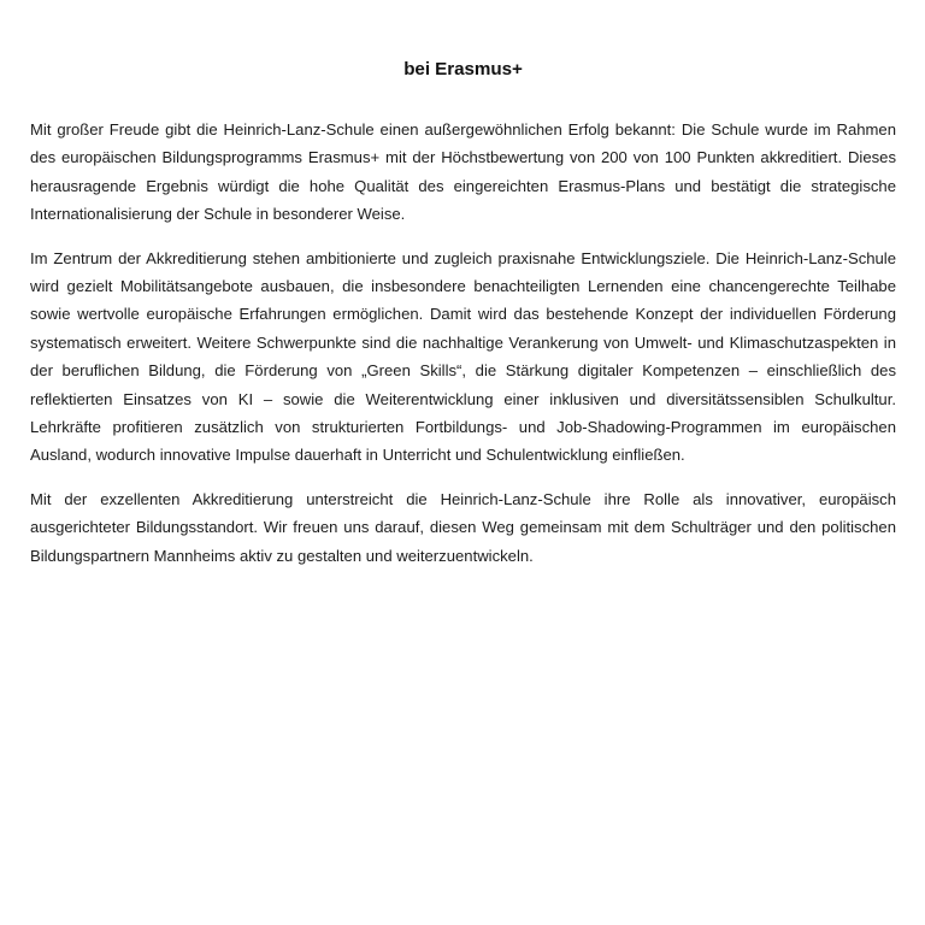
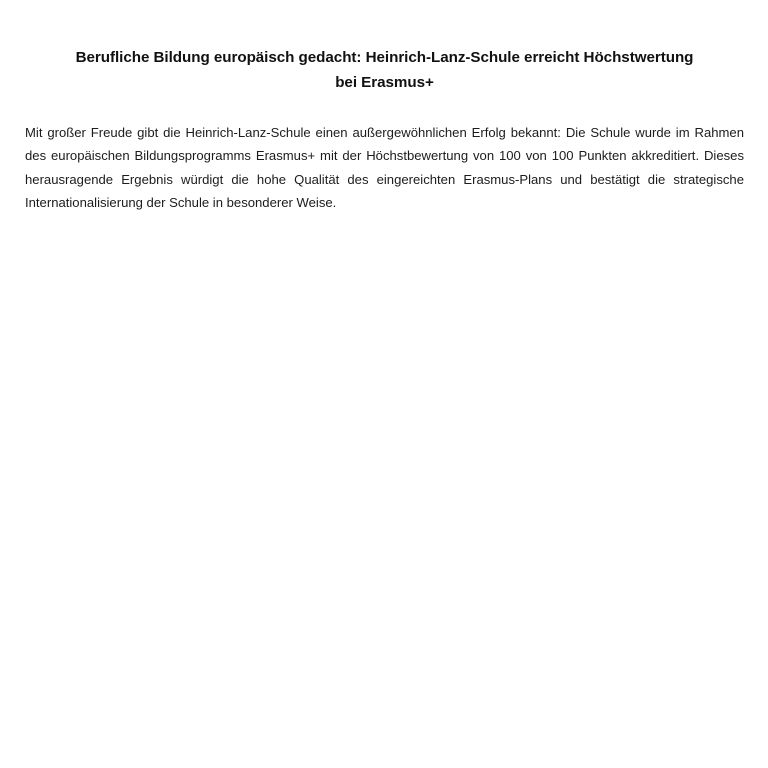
+ Berufliche Bildung europäisch gedacht: Heinrich-Lanz-Schule erreicht Höchstwertung
  bei Erasmus+
- Mit großer Freude gibt die Heinrich-Lanz-Schule einen außergewöhnlichen Erfolg bekannt: Die Schule wurde im Rahmen des europäischen Bildungsprogramms Erasmus+ mit der Höchstbewertung von 200 von 100 Punkten akkreditiert. Dieses herausragende Ergebnis würdigt die hohe Qualität des eingereichten Erasmus-Plans und bestätigt die strategische Internationalisierung der Schule in besonderer Weise.
+ Mit großer Freude gibt die Heinrich-Lanz-Schule einen außergewöhnlichen Erfolg bekannt: Die Schule wurde im Rahmen des europäischen Bildungsprogramms Erasmus+ mit der Höchstbewertung von 100 von 100 Punkten akkreditiert. Dieses herausragende Ergebnis würdigt die hohe Qualität des eingereichten Erasmus-Plans und bestätigt die strategische Internationalisierung der Schule in besonderer Weise.
- Im Zentrum der Akkreditierung stehen ambitionierte und zugleich praxisnahe Entwicklungsziele. Die Heinrich-Lanz-Schule wird gezielt Mobilitätsangebote ausbauen, die insbesondere benachteiligten Lernenden eine chancengerechte Teilhabe sowie wertvolle europäische Erfahrungen ermöglichen. Damit wird das bestehende Konzept der individuellen Förderung systematisch erweitert. Weitere Schwerpunkte sind die nachhaltige Verankerung von Umwelt- und Klimaschutzaspekten in der beruflichen Bildung, die Förderung von „Green Skills“, die Stärkung digitaler Kompetenzen – einschließlich des reflektierten Einsatzes von KI – sowie die Weiterentwicklung einer inklusiven und diversitätssensiblen Schulkultur. Lehrkräfte profitieren zusätzlich von strukturierten Fortbildungs- und Job-Shadowing-Programmen im europäischen Ausland, wodurch innovative Impulse dauerhaft in Unterricht und Schulentwicklung einfließen.
- Mit der exzellenten Akkreditierung unterstreicht die Heinrich-Lanz-Schule ihre Rolle als innovativer, europäisch ausgerichteter Bildungsstandort. Wir freuen uns darauf, diesen Weg gemeinsam mit dem Schulträger und den politischen Bildungspartnern Mannheims aktiv zu gestalten und weiterzuentwickeln.
